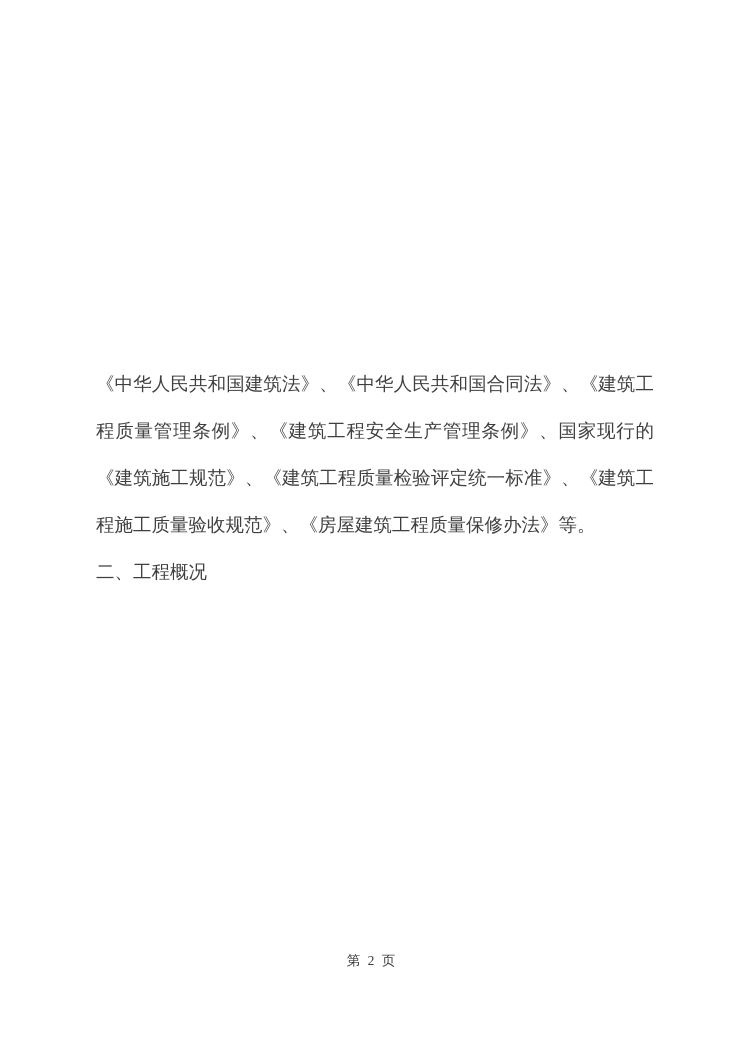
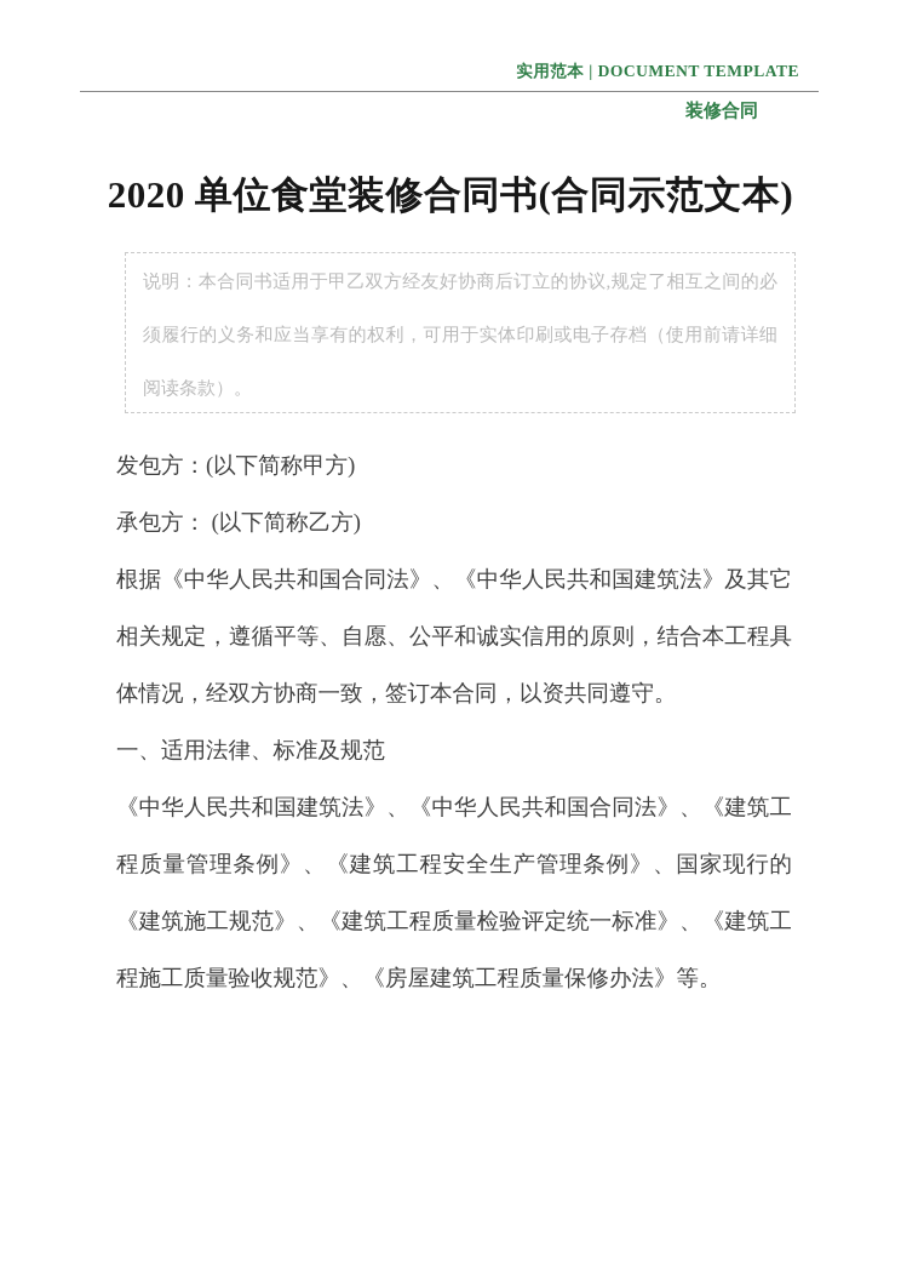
+ 实用范本 | DOCUMENT TEMPLATE
+ 装修合同
+ 2020 单位食堂装修合同书(合同示范文本)
+ 说明：本合同书适用于甲乙双方经友好协商后订立的协议,规定了相互之间的必须履行的义务和应当享有的权利，可用于实体印刷或电子存档（使用前请详细阅读条款）。
+ 发包方：(以下简称甲方)
+ 承包方： (以下简称乙方)
+ 根据《中华人民共和国合同法》、《中华人民共和国建筑法》及其它相关规定，遵循平等、自愿、公平和诚实信用的原则，结合本工程具体情况，经双方协商一致，签订本合同，以资共同遵守。
+ 一、适用法律、标准及规范
  《中华人民共和国建筑法》、《中华人民共和国合同法》、《建筑工程质量管理条例》、《建筑工程安全生产管理条例》、国家现行的《建筑施工规范》、《建筑工程质量检验评定统一标准》、《建筑工程施工质量验收规范》、《房屋建筑工程质量保修办法》等。
- 二、工程概况
- 第 2 页
